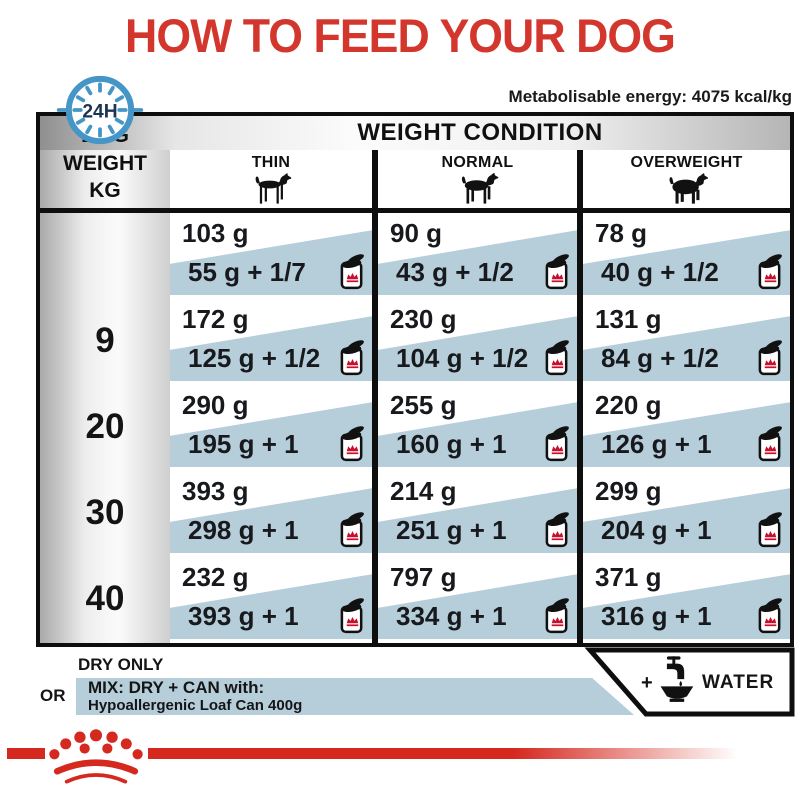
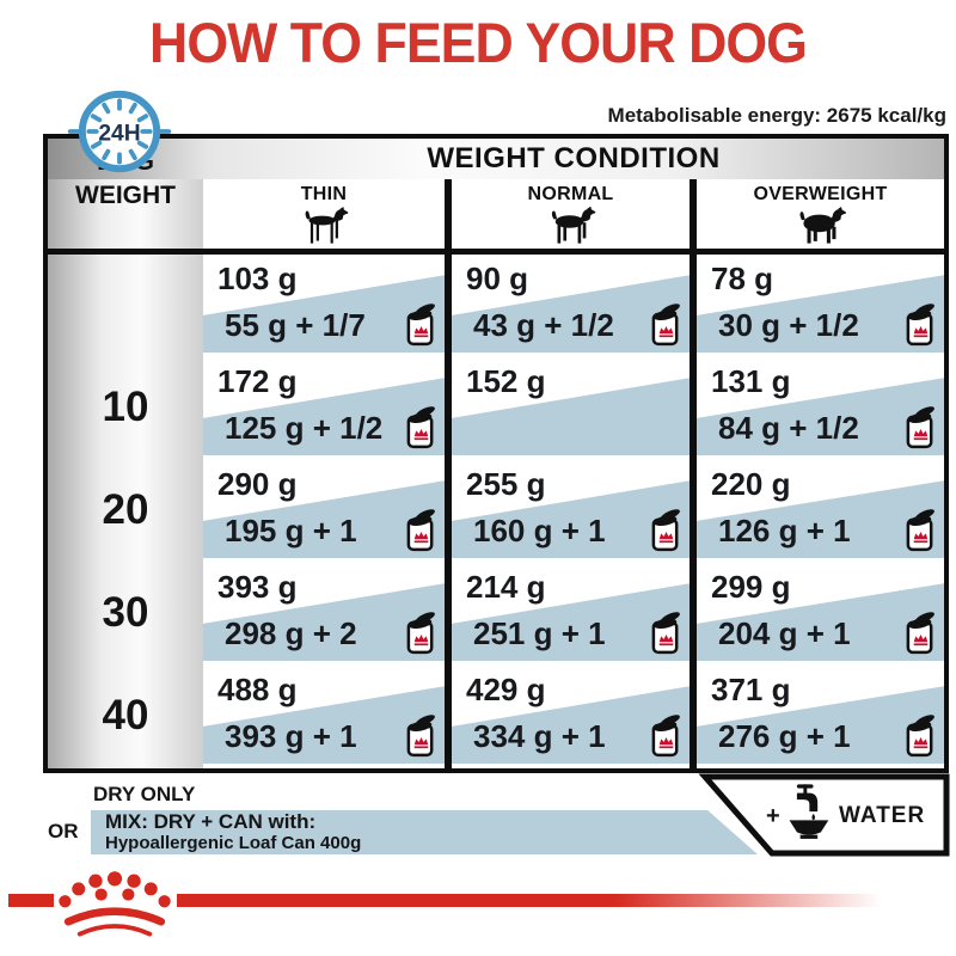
  HOW TO FEED YOUR DOG
- Metabolisable energy: 4075 kcal/kg
+ Metabolisable energy: 2675 kcal/kg
  24H
  WEIGHT CONDITION
  WEIGHT
- KG
  THIN
  NORMAL
  OVERWEIGHT
- 9
+ 10
  20
  30
  40
  103 g
  55 g + 1/7
  90 g
  43 g + 1/2
  78 g
- 40 g + 1/2
+ 30 g + 1/2
  172 g
  125 g + 1/2
- 230 g
+ 152 g
- 104 g + 1/2
  131 g
  84 g + 1/2
  290 g
  195 g + 1
  255 g
  160 g + 1
  220 g
  126 g + 1
  393 g
- 298 g + 1
+ 298 g + 2
  214 g
  251 g + 1
  299 g
  204 g + 1
- 232 g
+ 488 g
  393 g + 1
- 797 g
+ 429 g
  334 g + 1
  371 g
- 316 g + 1
+ 276 g + 1
  DRY ONLY
  OR
  MIX: DRY + CAN with:
  Hypoallergenic Loaf Can 400g
  +
  WATER
